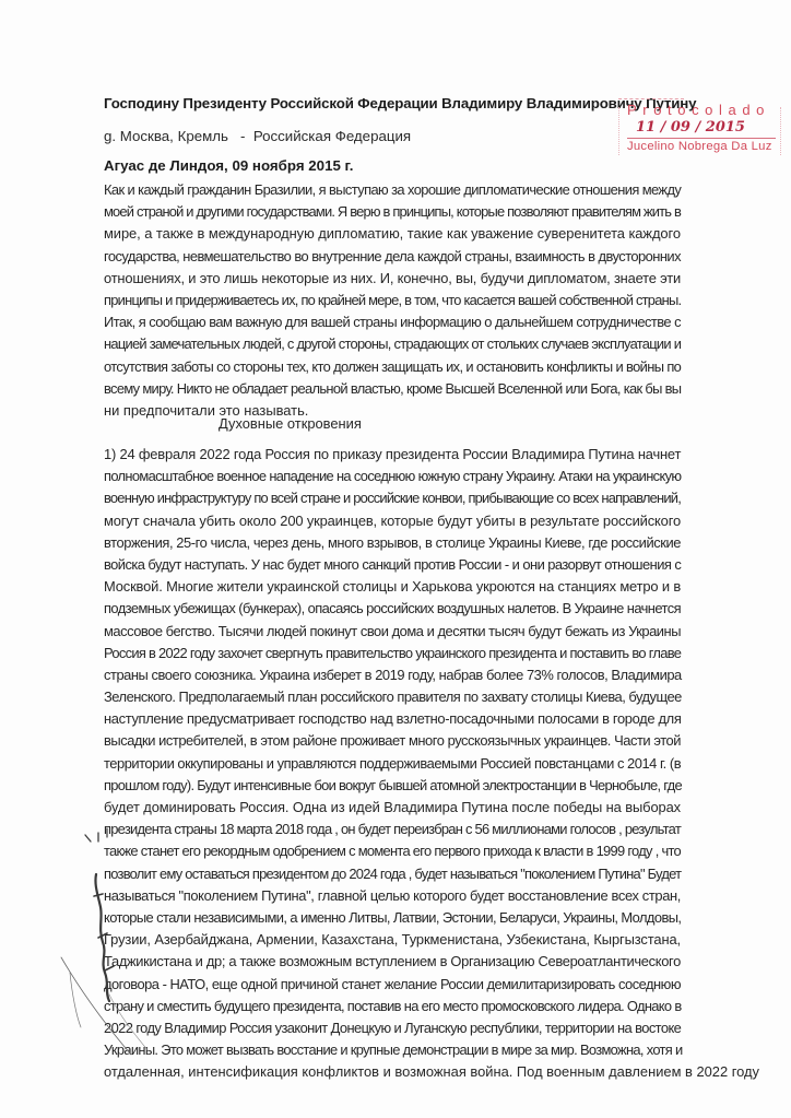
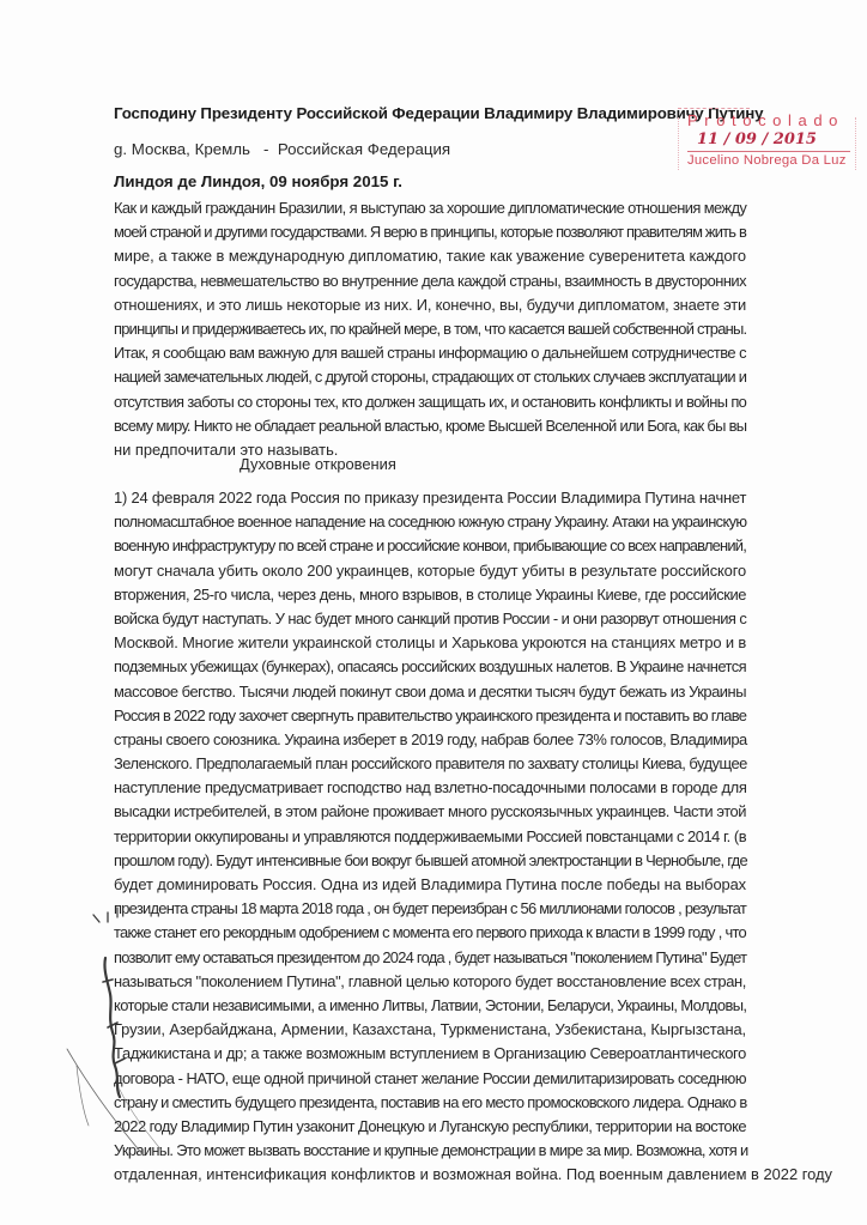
  Господину Президенту Российской Федерации Владимиру Владимировичу Путину
  g. Москва, Кремль - Российская Федерация
- Агуас де Линдоя, 09 ноября 2015 г.
+ Линдоя де Линдоя, 09 ноября 2015 г.
  Protocolado
  11 / 09 / 2015
  Jucelino Nobrega Da Luz
  Как и каждый гражданин Бразилии, я выступаю за хорошие дипломатические отношения между
  моей страной и другими государствами. Я верю в принципы, которые позволяют правителям жить в
  мире, а также в международную дипломатию, такие как уважение суверенитета каждого
  государства, невмешательство во внутренние дела каждой страны, взаимность в двусторонних
  отношениях, и это лишь некоторые из них. И, конечно, вы, будучи дипломатом, знаете эти
  принципы и придерживаетесь их, по крайней мере, в том, что касается вашей собственной страны.
  Итак, я сообщаю вам важную для вашей страны информацию о дальнейшем сотрудничестве с
  нацией замечательных людей, с другой стороны, страдающих от стольких случаев эксплуатации и
  отсутствия заботы со стороны тех, кто должен защищать их, и остановить конфликты и войны по
  всему миру. Никто не обладает реальной властью, кроме Высшей Вселенной или Бога, как бы вы
  ни предпочитали это называть.
  Духовные откровения
  1) 24 февраля 2022 года Россия по приказу президента России Владимира Путина начнет
  полномасштабное военное нападение на соседнюю южную страну Украину. Атаки на украинскую
  военную инфраструктуру по всей стране и российские конвои, прибывающие со всех направлений,
  могут сначала убить около 200 украинцев, которые будут убиты в результате российского
  вторжения, 25-го числа, через день, много взрывов, в столице Украины Киеве, где российские
  войска будут наступать. У нас будет много санкций против России - и они разорвут отношения с
  Москвой. Многие жители украинской столицы и Харькова укроются на станциях метро и в
  подземных убежищах (бункерах), опасаясь российских воздушных налетов. В Украине начнется
  массовое бегство. Тысячи людей покинут свои дома и десятки тысяч будут бежать из Украины
  Россия в 2022 году захочет свергнуть правительство украинского президента и поставить во главе
  страны своего союзника. Украина изберет в 2019 году, набрав более 73% голосов, Владимира
  Зеленского. Предполагаемый план российского правителя по захвату столицы Киева, будущее
  наступление предусматривает господство над взлетно-посадочными полосами в городе для
  высадки истребителей, в этом районе проживает много русскоязычных украинцев. Части этой
  территории оккупированы и управляются поддерживаемыми Россией повстанцами с 2014 г. (в
  прошлом году). Будут интенсивные бои вокруг бывшей атомной электростанции в Чернобыле, где
  будет доминировать Россия. Одна из идей Владимира Путина после победы на выборах
  резидента страны 18 марта 2018 года , он будет переизбран с 56 миллионами голосов , результат
  также станет его рекордным одобрением с момента его первого прихода к власти в 1999 году , что
  позволит ему оставаться президентом до 2024 года , будет называться "поколением Путина" Будет
  называться "поколением Путина", главной целью которого будет восстановление всех стран,
  которые стали независимыми, а именно Литвы, Латвии, Эстонии, Беларуси, Украины, Молдовы,
  Грузии, Азербайджана, Армении, Казахстана, Туркменистана, Узбекистана, Кыргызстана,
  Таджикистана и др; а также возможным вступлением в Организацию Североатлантического
  оговора - НАТО, еще одной причиной станет желание России демилитаризировать соседнюю
  страну и сместить будущего президента, поставив на его место промосковского лидера. Однако в
- 2022 году Владимир Россия узаконит Донецкую и Луганскую республики, территории на востоке
+ 2022 году Владимир Путин узаконит Донецкую и Луганскую республики, территории на востоке
  Укрины. Это может вызвать восстание и крупные демонстрации в мире за мир. Возможна, хотя и
  отдаленная, интенсификация конфликтов и возможная война. Под военным давлением в 2022 году
